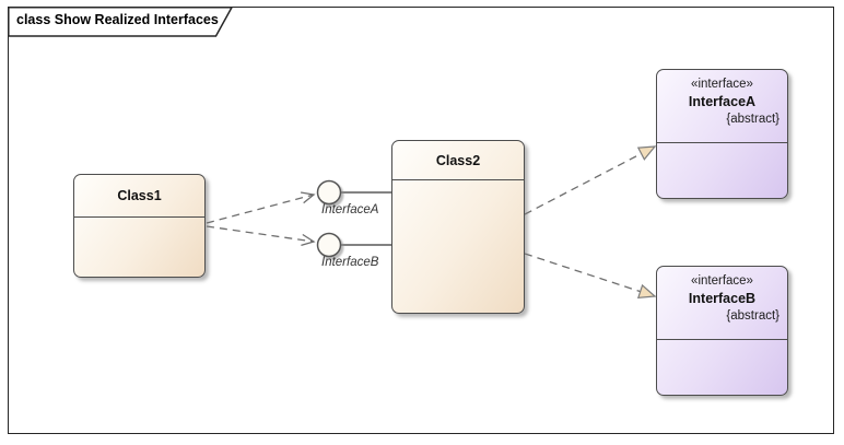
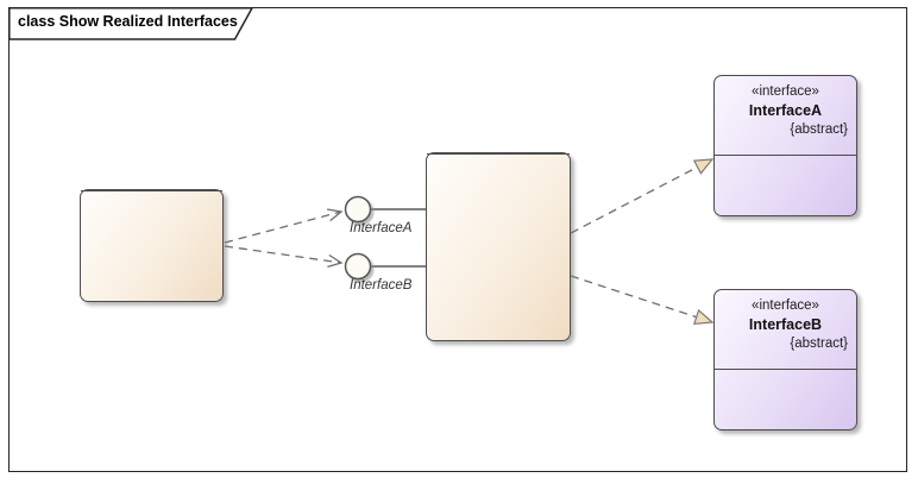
  class Show Realized Interfaces
- Class1
- Class2
  «interface»
  InterfaceA
  {abstract}
  «interface»
  InterfaceB
  {abstract}
  InterfaceA
  InterfaceB
